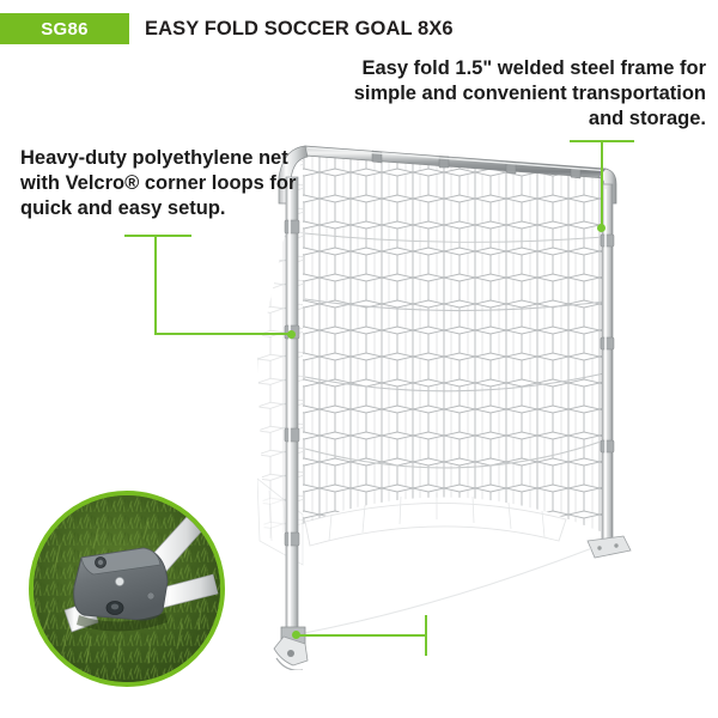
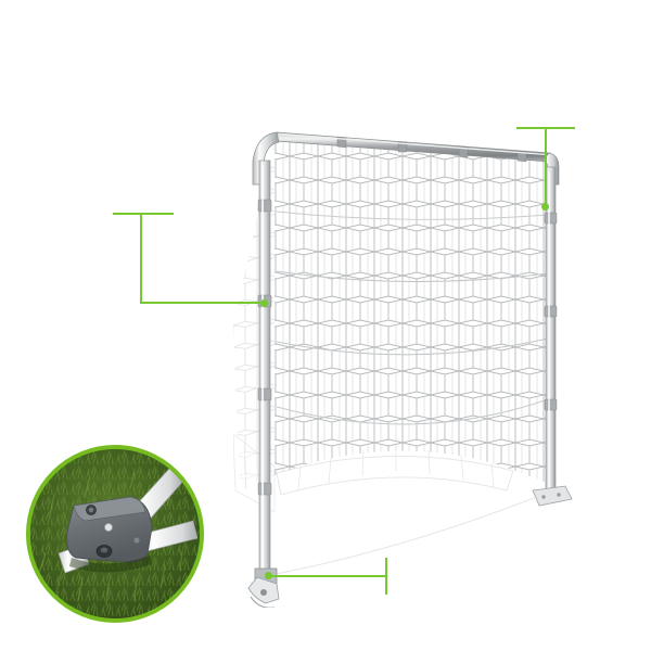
- SG86
- EASY FOLD SOCCER GOAL 8X6
- Easy fold 1.5" welded steel frame for simple and convenient transportation and storage.
- Heavy-duty polyethylene net with Velcro® corner loops for quick and easy setup.
